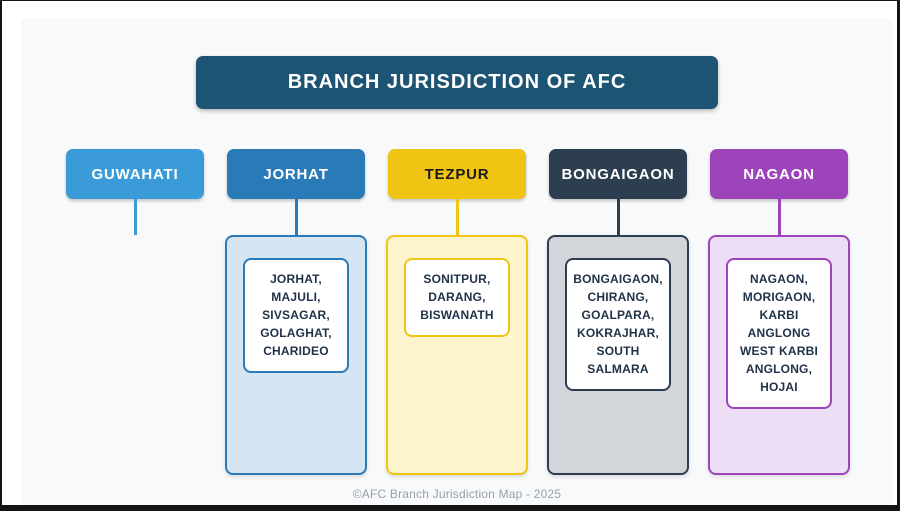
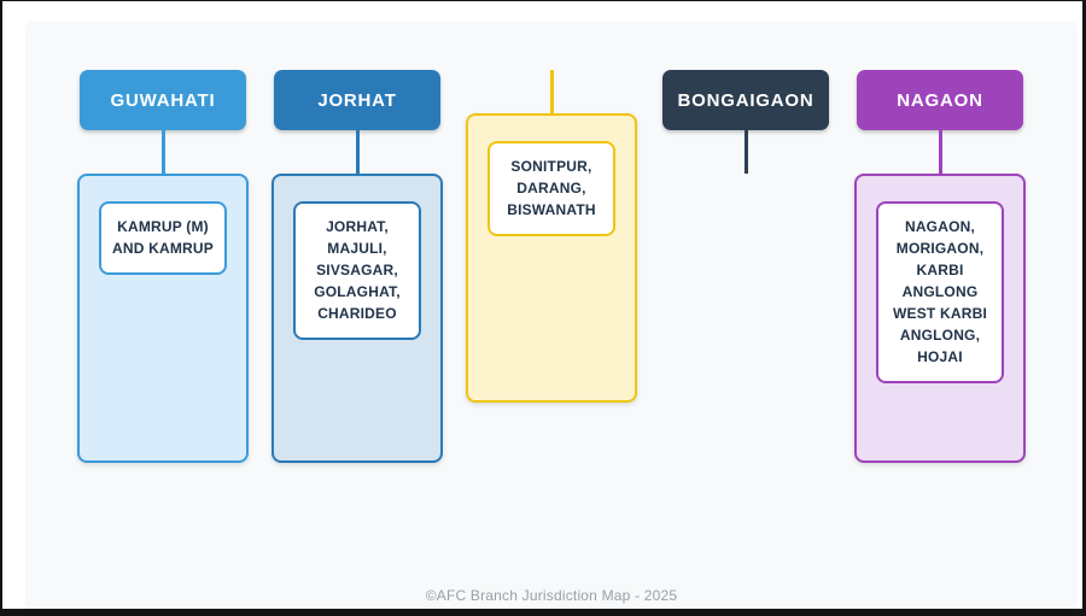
- BRANCH JURISDICTION OF AFC
  GUWAHATI
+ KAMRUP (M)
+ AND KAMRUP
  JORHAT
  JORHAT,
  MAJULI,
  SIVSAGAR,
  GOLAGHAT,
  CHARIDEO
- TEZPUR
  SONITPUR,
  DARANG,
  BISWANATH
  BONGAIGAON
- BONGAIGAON,
- CHIRANG,
- GOALPARA,
- KOKRAJHAR,
- SOUTH
- SALMARA
  NAGAON
  NAGAON,
  MORIGAON,
  KARBI
  ANGLONG
  WEST KARBI
  ANGLONG,
  HOJAI
  ©AFC Branch Jurisdiction Map - 2025
